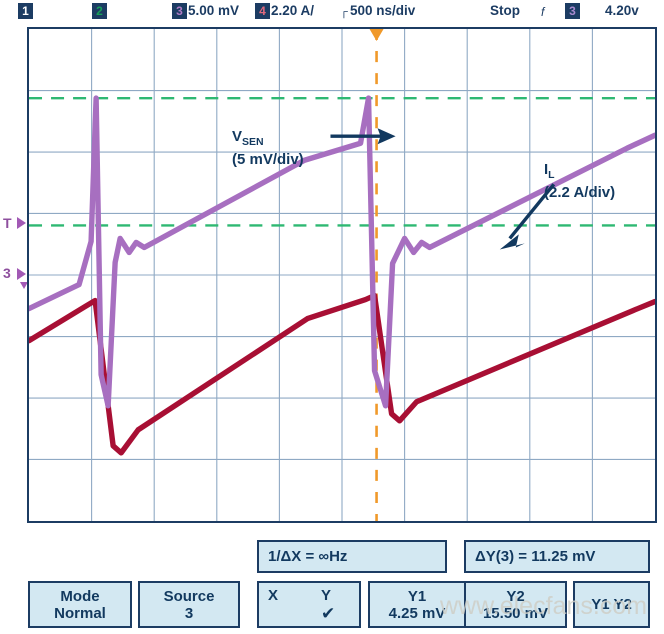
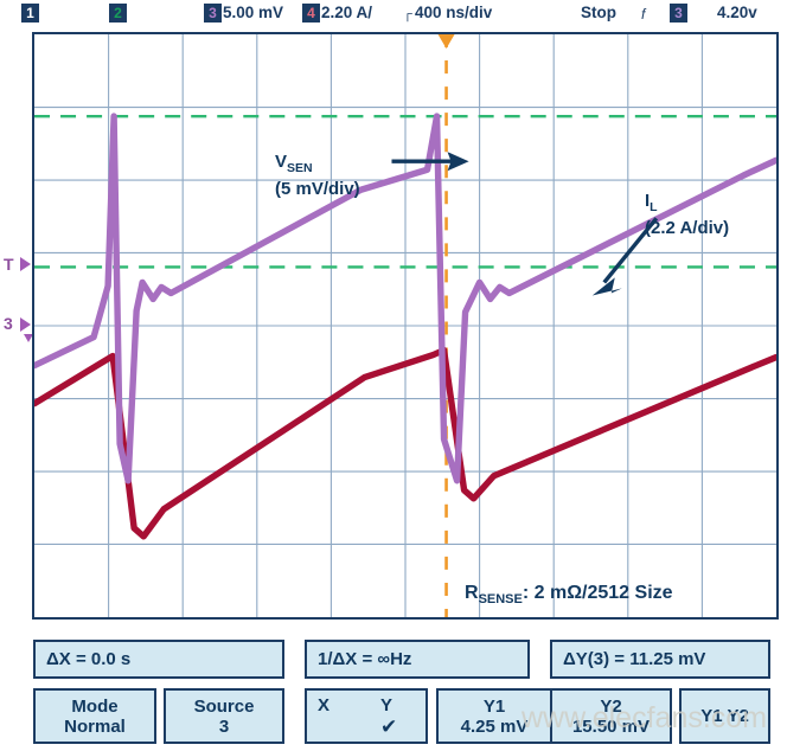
  1
  2
  3
  5.00 mV
  4
  2.20 A/
  ┌
- 500 ns/div
+ 400 ns/div
  Stop
  f
  3
  4.20v
  T
  3
  VSEN
  (5 mV/div)
  IL
  (2.2 A/div)
+ RSENSE: 2 mΩ/2512 Size
+ ΔX = 0.0 s
  1/ΔX = ∞Hz
  ΔY(3) = 11.25 mV
  Mode
  Normal
  Source
  3
  X
  Y
  ✔
  Y1
  4.25 mV
  Y2
  15.50 mV
  Y1 Y2
  www.elecfans.com
